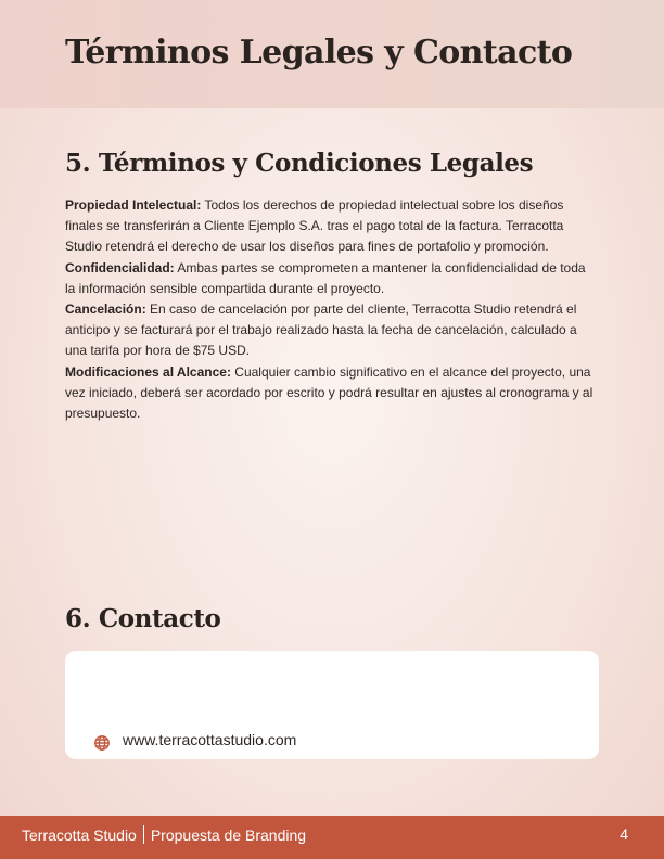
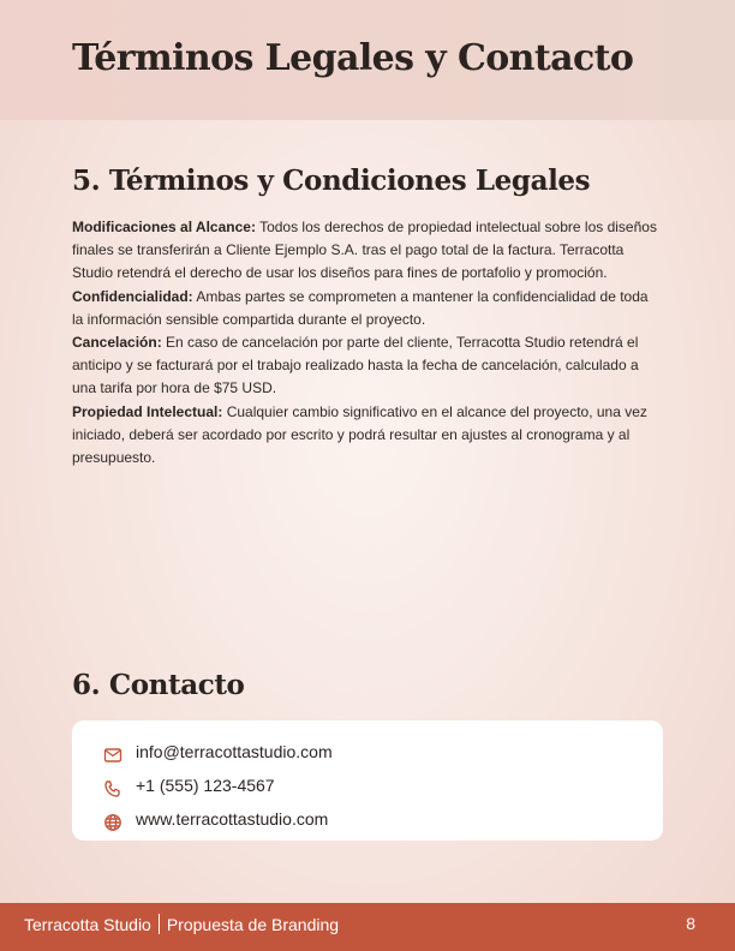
  Términos Legales y Contacto
  5. Términos y Condiciones Legales
- Propiedad Intelectual: Todos los derechos de propiedad intelectual sobre los diseños finales se transferirán a Cliente Ejemplo S.A. tras el pago total de la factura. Terracotta Studio retendrá el derecho de usar los diseños para fines de portafolio y promoción.
+ Modificaciones al Alcance: Todos los derechos de propiedad intelectual sobre los diseños finales se transferirán a Cliente Ejemplo S.A. tras el pago total de la factura. Terracotta Studio retendrá el derecho de usar los diseños para fines de portafolio y promoción.
  Confidencialidad: Ambas partes se comprometen a mantener la confidencialidad de toda la información sensible compartida durante el proyecto.
  Cancelación: En caso de cancelación por parte del cliente, Terracotta Studio retendrá el anticipo y se facturará por el trabajo realizado hasta la fecha de cancelación, calculado a una tarifa por hora de $75 USD.
- Modificaciones al Alcance: Cualquier cambio significativo en el alcance del proyecto, una vez iniciado, deberá ser acordado por escrito y podrá resultar en ajustes al cronograma y al presupuesto.
+ Propiedad Intelectual: Cualquier cambio significativo en el alcance del proyecto, una vez iniciado, deberá ser acordado por escrito y podrá resultar en ajustes al cronograma y al presupuesto.
  6. Contacto
+ info@terracottastudio.com
+ +1 (555) 123-4567
  www.terracottastudio.com
  Terracotta Studio
  Propuesta de Branding
- 4
+ 8
